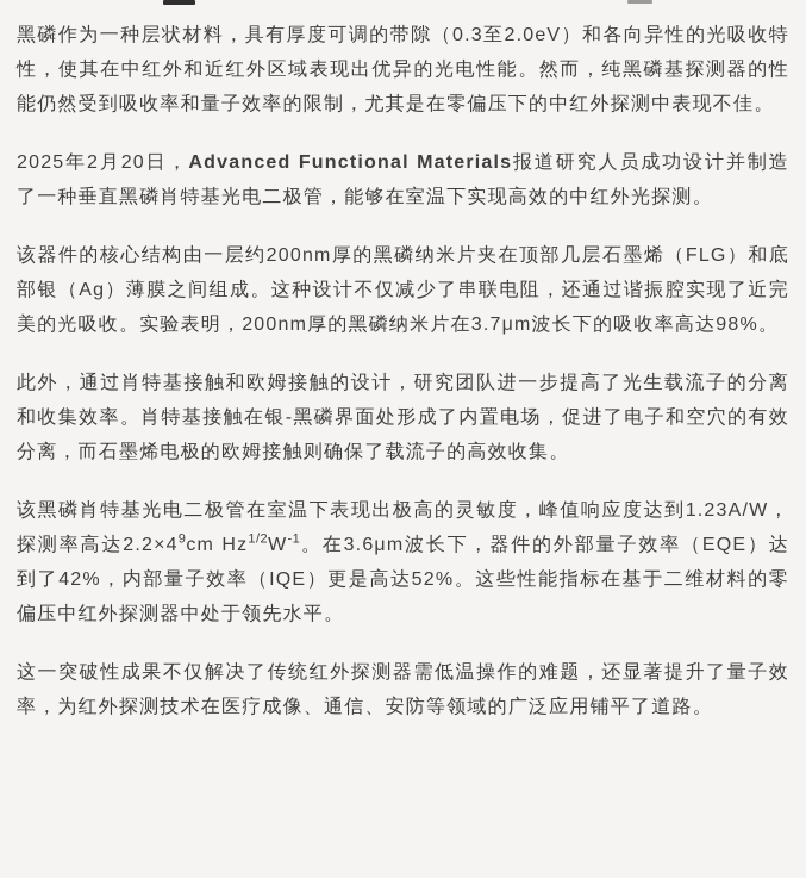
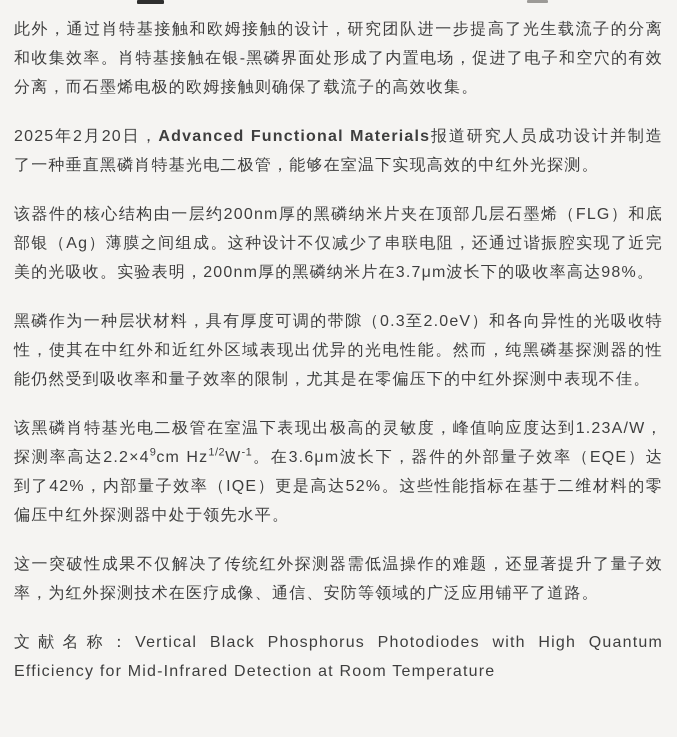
- 黑磷作为一种层状材料，具有厚度可调的带隙（0.3至2.0eV）和各向异性的光吸收特性，使其在中红外和近红外区域表现出优异的光电性能。然而，纯黑磷基探测器的性能仍然受到吸收率和量子效率的限制，尤其是在零偏压下的中红外探测中表现不佳。
+ 此外，通过肖特基接触和欧姆接触的设计，研究团队进一步提高了光生载流子的分离和收集效率。肖特基接触在银-黑磷界面处形成了内置电场，促进了电子和空穴的有效分离，而石墨烯电极的欧姆接触则确保了载流子的高效收集。
  2025年2月20日，Advanced Functional Materials报道研究人员成功设计并制造了一种垂直黑磷肖特基光电二极管，能够在室温下实现高效的中红外光探测。
  该器件的核心结构由一层约200nm厚的黑磷纳米片夹在顶部几层石墨烯（FLG）和底部银（Ag）薄膜之间组成。这种设计不仅减少了串联电阻，还通过谐振腔实现了近完美的光吸收。实验表明，200nm厚的黑磷纳米片在3.7μm波长下的吸收率高达98%。
- 此外，通过肖特基接触和欧姆接触的设计，研究团队进一步提高了光生载流子的分离和收集效率。肖特基接触在银-黑磷界面处形成了内置电场，促进了电子和空穴的有效分离，而石墨烯电极的欧姆接触则确保了载流子的高效收集。
+ 黑磷作为一种层状材料，具有厚度可调的带隙（0.3至2.0eV）和各向异性的光吸收特性，使其在中红外和近红外区域表现出优异的光电性能。然而，纯黑磷基探测器的性能仍然受到吸收率和量子效率的限制，尤其是在零偏压下的中红外探测中表现不佳。
  该黑磷肖特基光电二极管在室温下表现出极高的灵敏度，峰值响应度达到1.23A/W，探测率高达2.2×49cm Hz1/2W-1。在3.6μm波长下，器件的外部量子效率（EQE）达到了42%，内部量子效率（IQE）更是高达52%。这些性能指标在基于二维材料的零偏压中红外探测器中处于领先水平。
  这一突破性成果不仅解决了传统红外探测器需低温操作的难题，还显著提升了量子效率，为红外探测技术在医疗成像、通信、安防等领域的广泛应用铺平了道路。
+ 文献名称：Vertical Black Phosphorus Photodiodes with High Quantum Efficiency for Mid-Infrared Detection at Room Temperature
